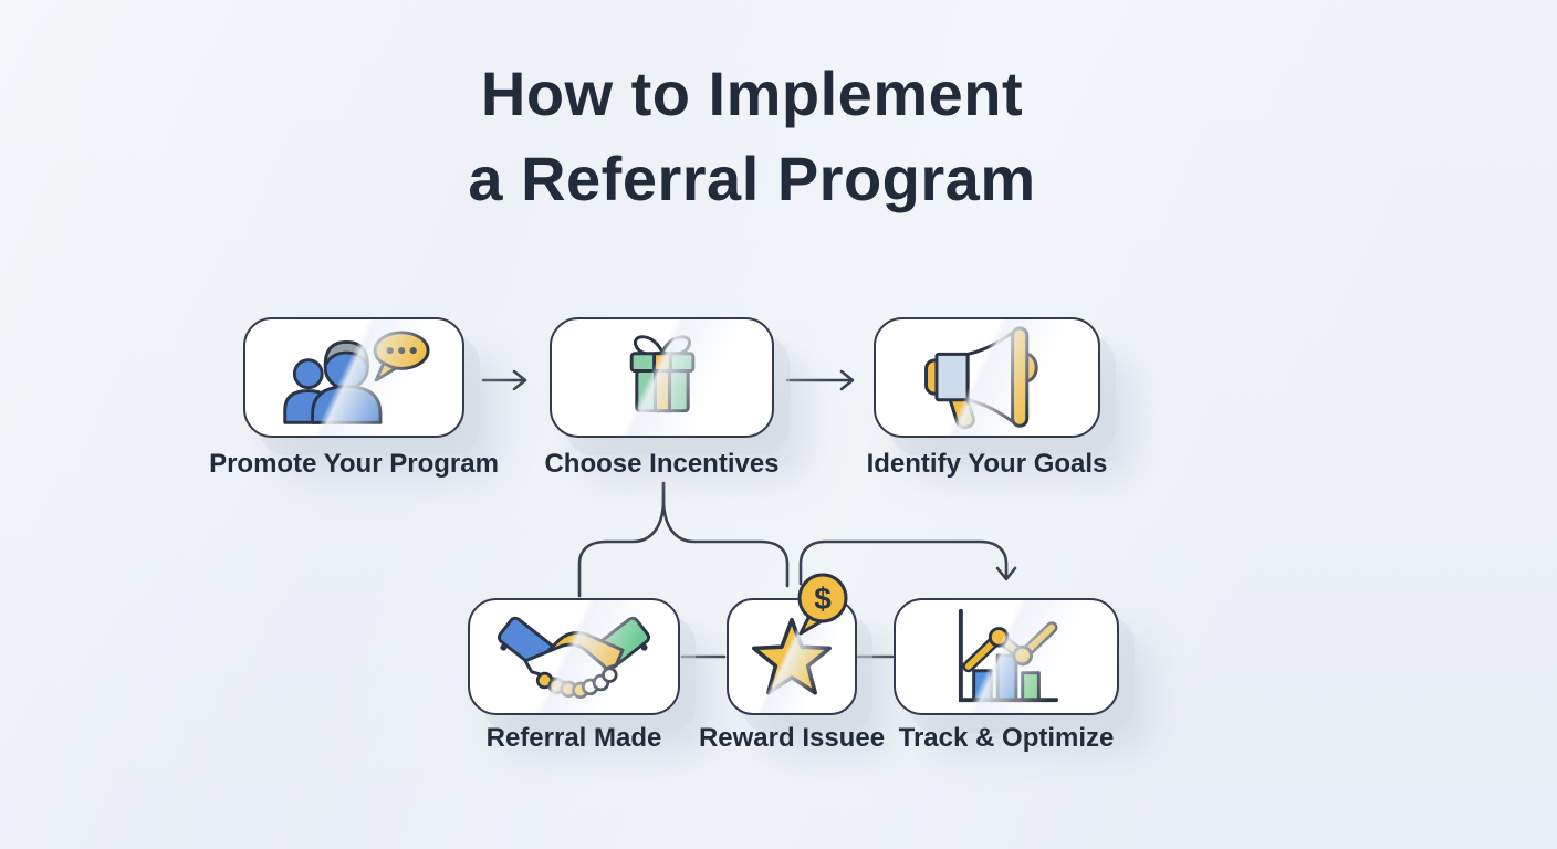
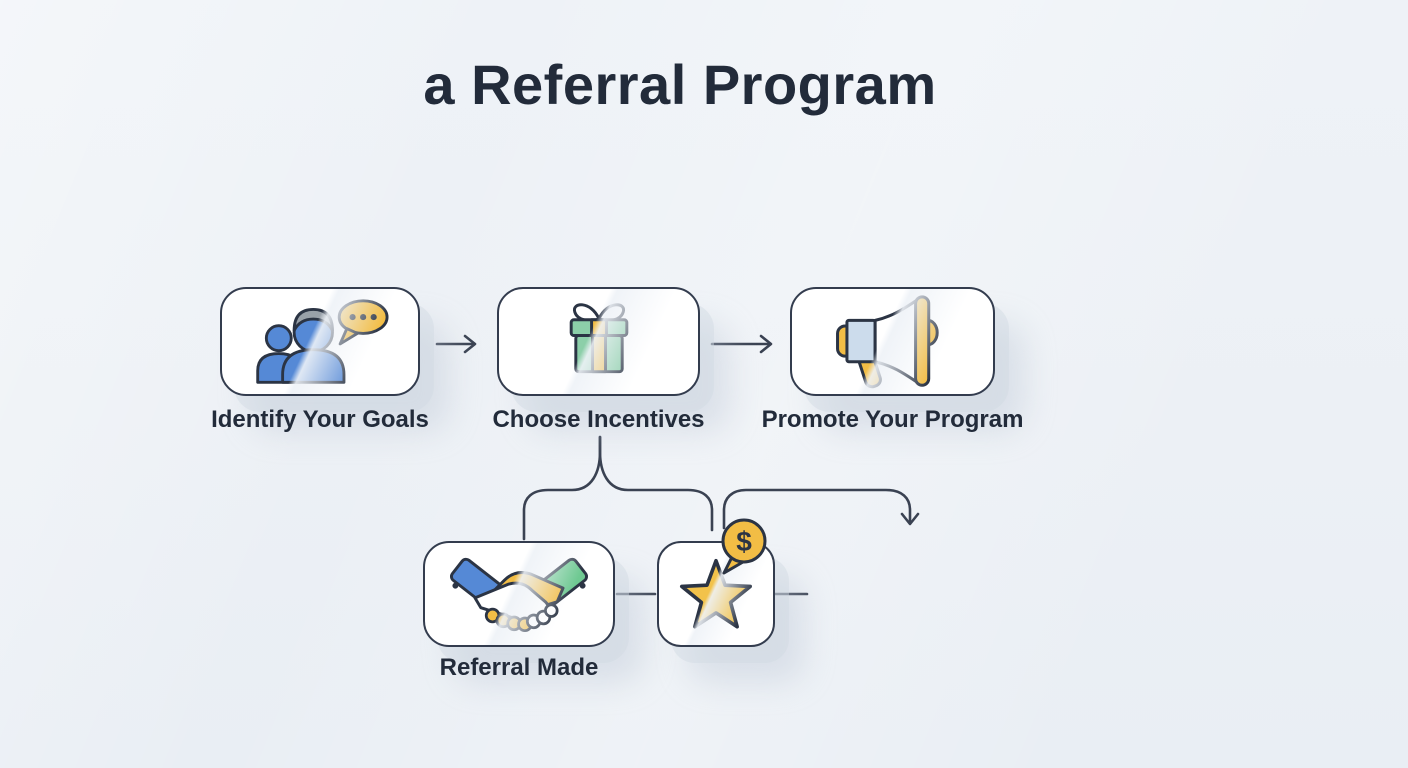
- How to Implement
  a Referral Program
- Promote Your Program
+ Identify Your Goals
  Choose Incentives
- Identify Your Goals
+ Promote Your Program
  Referral Made
  $
- Reward Issuee
- Track & Optimize
